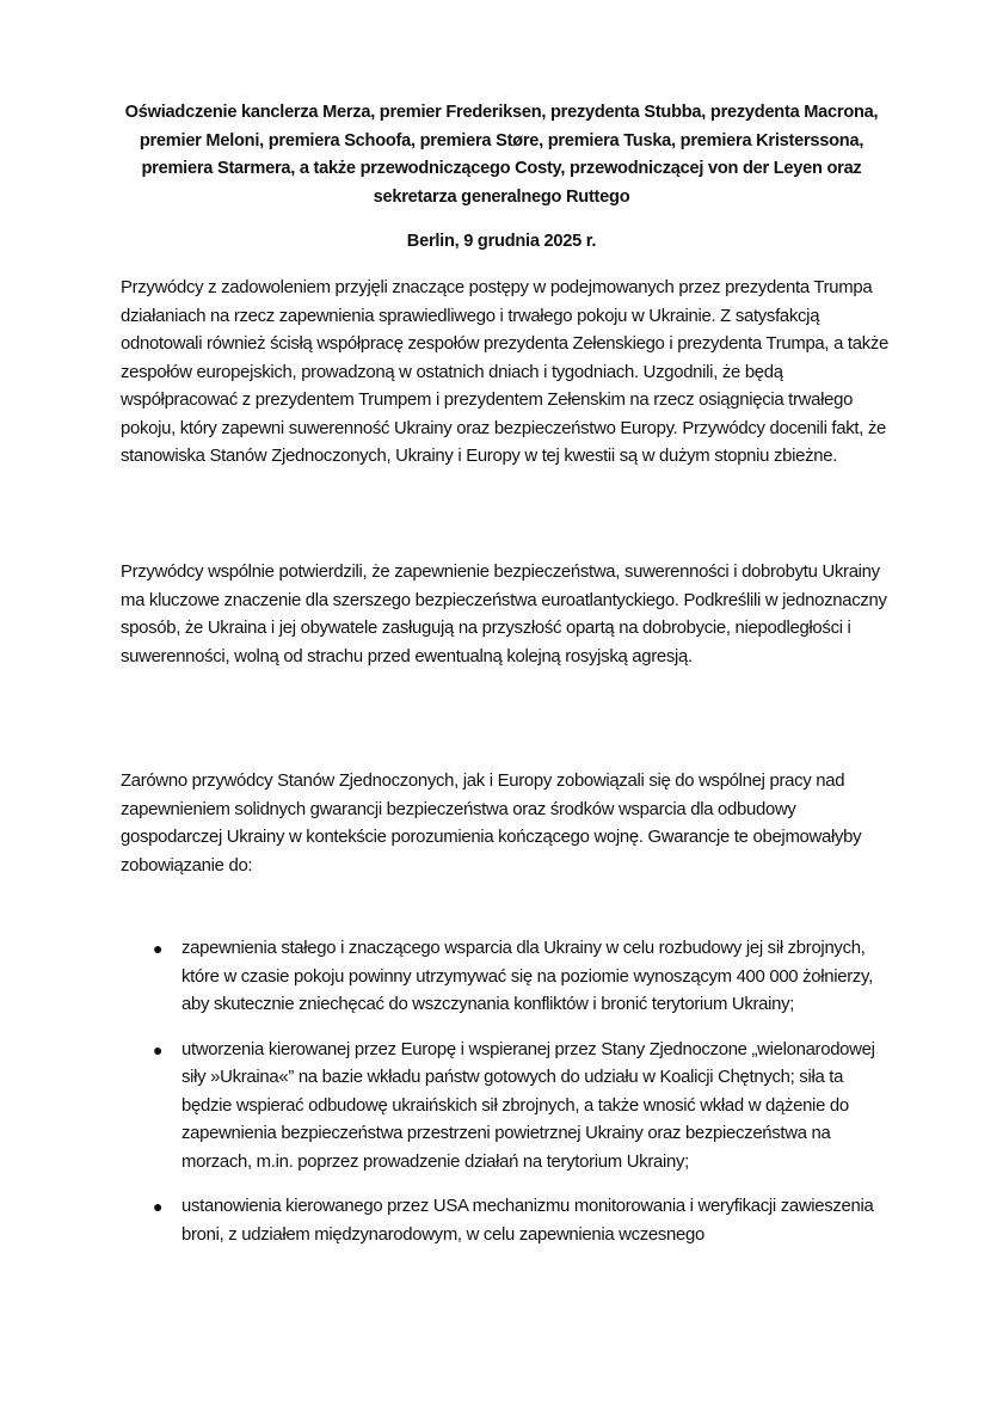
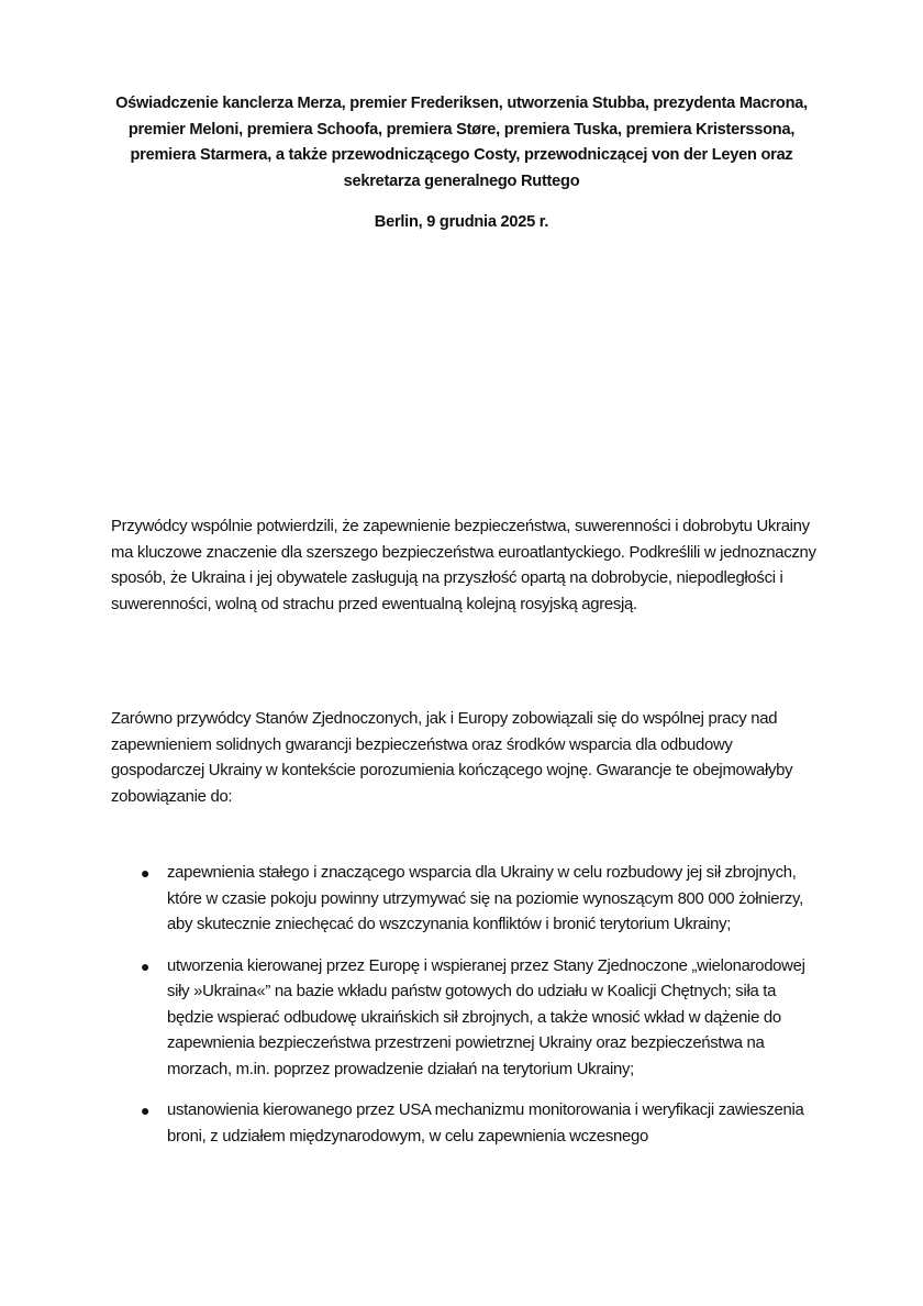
- Oświadczenie kanclerza Merza, premier Frederiksen, prezydenta Stubba, prezydenta Macrona, premier Meloni, premiera Schoofa, premiera Støre, premiera Tuska, premiera Kristerssona, premiera Starmera, a także przewodniczącego Costy, przewodniczącej von der Leyen oraz sekretarza generalnego Ruttego
+ Oświadczenie kanclerza Merza, premier Frederiksen, utworzenia Stubba, prezydenta Macrona, premier Meloni, premiera Schoofa, premiera Støre, premiera Tuska, premiera Kristerssona, premiera Starmera, a także przewodniczącego Costy, przewodniczącej von der Leyen oraz sekretarza generalnego Ruttego
  Berlin, 9 grudnia 2025 r.
- Przywódcy z zadowoleniem przyjęli znaczące postępy w podejmowanych przez prezydenta Trumpa działaniach na rzecz zapewnienia sprawiedliwego i trwałego pokoju w Ukrainie. Z satysfakcją odnotowali również ścisłą współpracę zespołów prezydenta Zełenskiego i prezydenta Trumpa, a także zespołów europejskich, prowadzoną w ostatnich dniach i tygodniach. Uzgodnili, że będą współpracować z prezydentem Trumpem i prezydentem Zełenskim na rzecz osiągnięcia trwałego pokoju, który zapewni suwerenność Ukrainy oraz bezpieczeństwo Europy. Przywódcy docenili fakt, że stanowiska Stanów Zjednoczonych, Ukrainy i Europy w tej kwestii są w dużym stopniu zbieżne.
  Przywódcy wspólnie potwierdzili, że zapewnienie bezpieczeństwa, suwerenności i dobrobytu Ukrainy ma kluczowe znaczenie dla szerszego bezpieczeństwa euroatlantyckiego. Podkreślili w jednoznaczny sposób, że Ukraina i jej obywatele zasługują na przyszłość opartą na dobrobycie, niepodległości i suwerenności, wolną od strachu przed ewentualną kolejną rosyjską agresją.
  Zarówno przywódcy Stanów Zjednoczonych, jak i Europy zobowiązali się do wspólnej pracy nad zapewnieniem solidnych gwarancji bezpieczeństwa oraz środków wsparcia dla odbudowy gospodarczej Ukrainy w kontekście porozumienia kończącego wojnę. Gwarancje te obejmowałyby zobowiązanie do:
  ●
- zapewnienia stałego i znaczącego wsparcia dla Ukrainy w celu rozbudowy jej sił zbrojnych, które w czasie pokoju powinny utrzymywać się na poziomie wynoszącym 400 000 żołnierzy, aby skutecznie zniechęcać do wszczynania konfliktów i bronić terytorium Ukrainy;
+ zapewnienia stałego i znaczącego wsparcia dla Ukrainy w celu rozbudowy jej sił zbrojnych, które w czasie pokoju powinny utrzymywać się na poziomie wynoszącym 800 000 żołnierzy, aby skutecznie zniechęcać do wszczynania konfliktów i bronić terytorium Ukrainy;
  ●
  utworzenia kierowanej przez Europę i wspieranej przez Stany Zjednoczone „wielonarodowej siły »Ukraina«” na bazie wkładu państw gotowych do udziału w Koalicji Chętnych; siła ta będzie wspierać odbudowę ukraińskich sił zbrojnych, a także wnosić wkład w dążenie do zapewnienia bezpieczeństwa przestrzeni powietrznej Ukrainy oraz bezpieczeństwa na morzach, m.in. poprzez prowadzenie działań na terytorium Ukrainy;
  ●
  ustanowienia kierowanego przez USA mechanizmu monitorowania i weryfikacji zawieszenia broni, z udziałem międzynarodowym, w celu zapewnienia wczesnego
